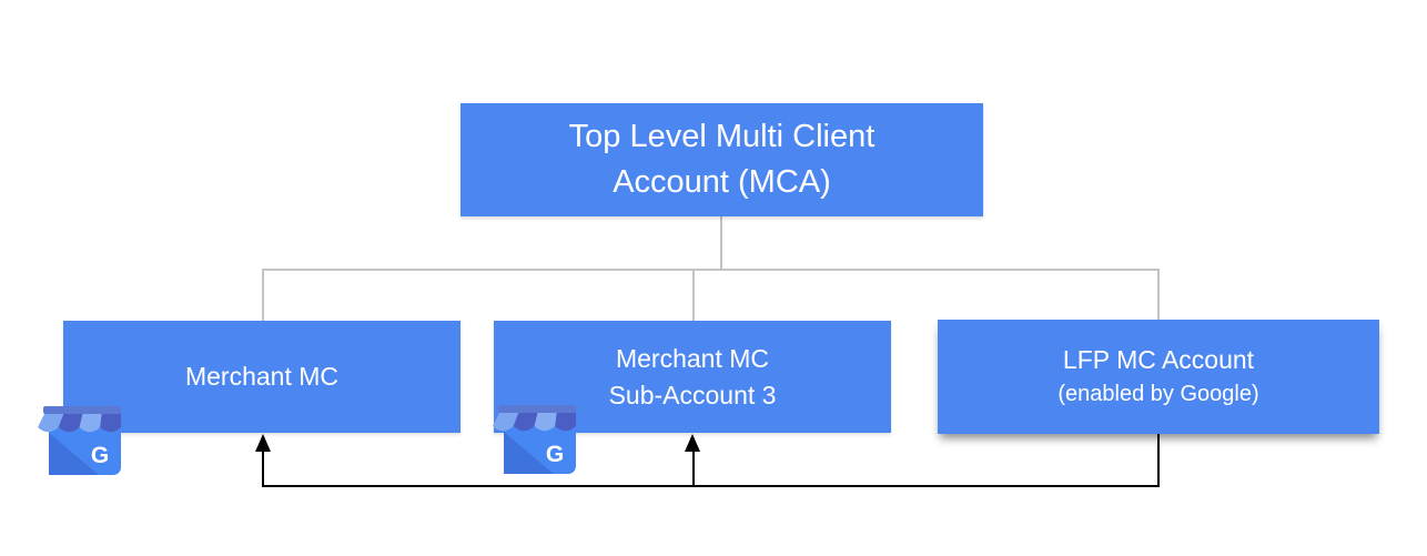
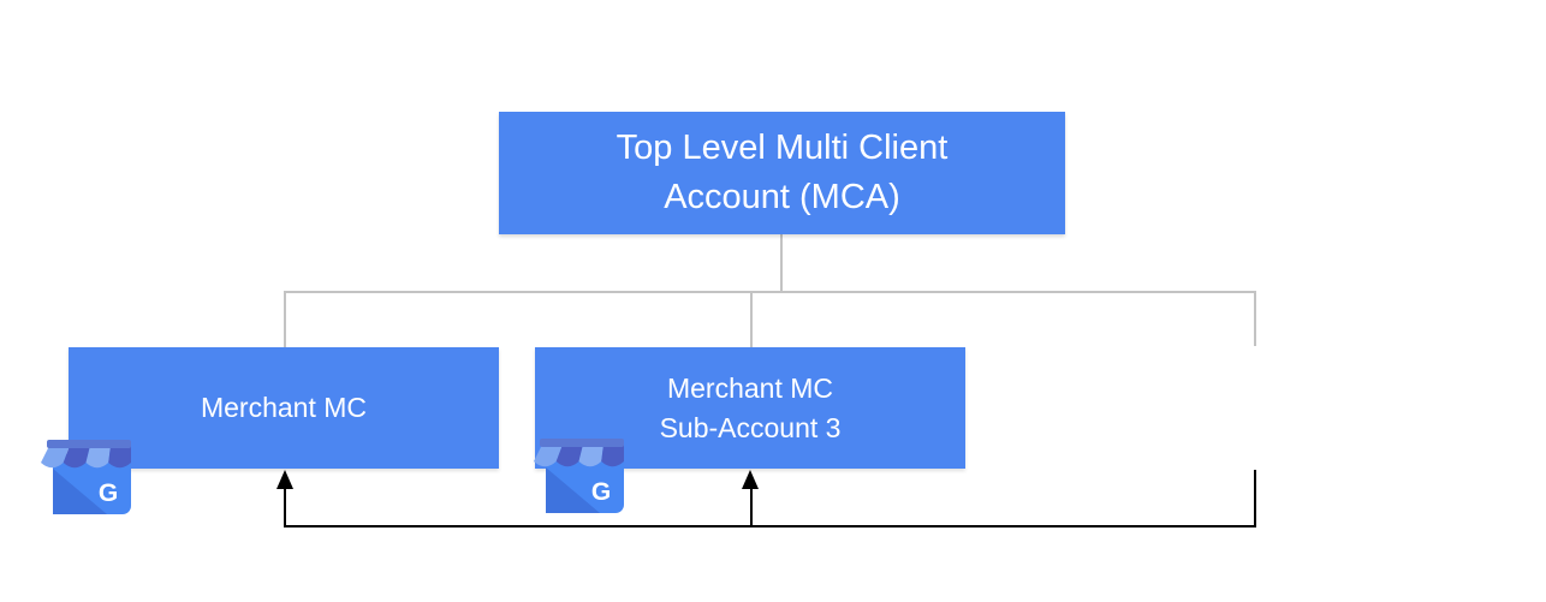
  Top Level Multi Client
  Account (MCA)
  Merchant MC
  Merchant MC
  Sub-Account 3
- LFP MC Account
- (enabled by Google)
  G
  G
